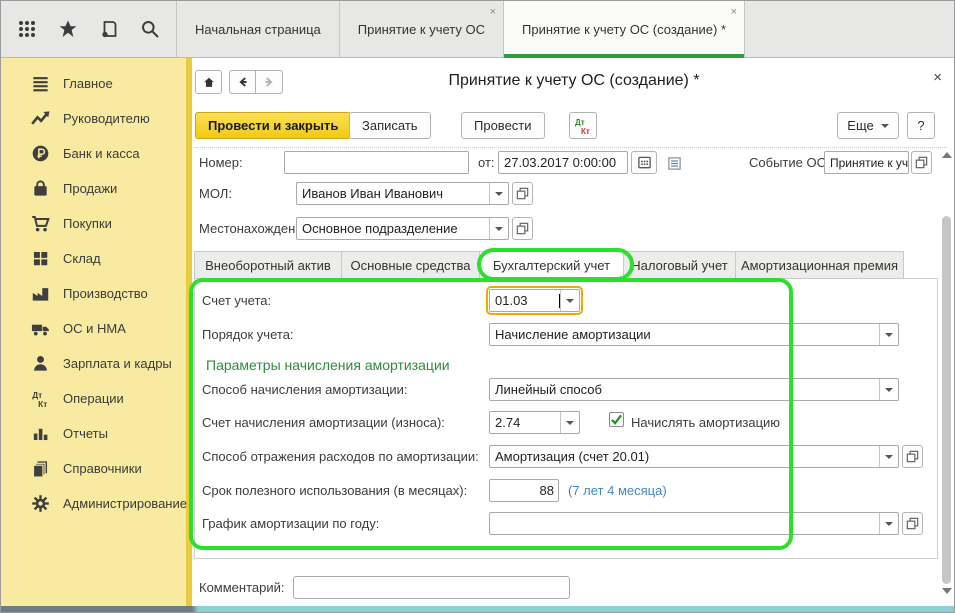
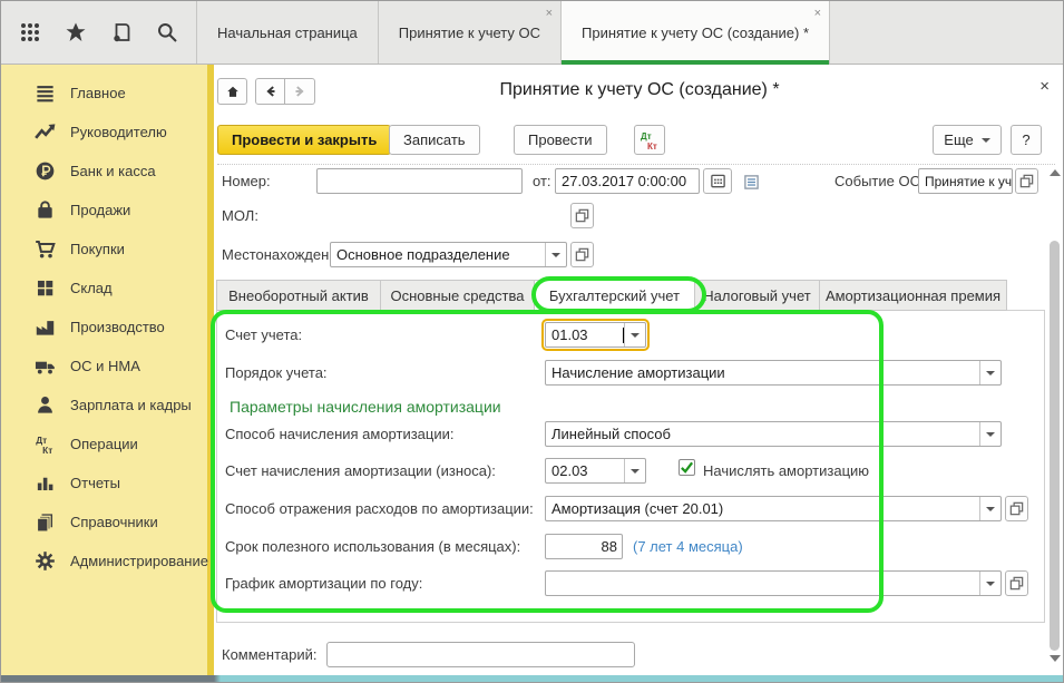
  Начальная страница
  Принятие к учету ОС
  ×
  Принятие к учету ОС (создание) *
  ×
  Главное
  Руководителю
  Банк и касса
  Продажи
  Покупки
  Склад
  Производство
  ОС и НМА
  Зарплата и кадры
  Дт
  Кт
  Операции
  Отчеты
  Справочники
  Администрирование
  Принятие к учету ОС (создание) *
  ×
  Провести и закрыть
  Записать
  Провести
  Дт
  Кт
  Еще
  ?
  Номер:
  от:
  27.03.2017 0:00:00
  Событие ОС
  Принятие к уч
  МОЛ:
- Иванов Иван Иванович
  Местонахожден
  Основное подразделение
  Внеоборотный актив
  Основные средства
  Бухгалтерский учет
  Налоговый учет
  Амортизационная премия
  Счет учета:
  01.03
  Порядок учета:
  Начисление амортизации
  Параметры начисления амортизации
  Способ начисления амортизации:
  Линейный способ
  Счет начисления амортизации (износа):
- 2.74
+ 02.03
  Начислять амортизацию
  Способ отражения расходов по амортизации:
  Амортизация (счет 20.01)
  Срок полезного использования (в месяцах):
  88
  (7 лет 4 месяца)
  График амортизации по году:
  Комментарий:
